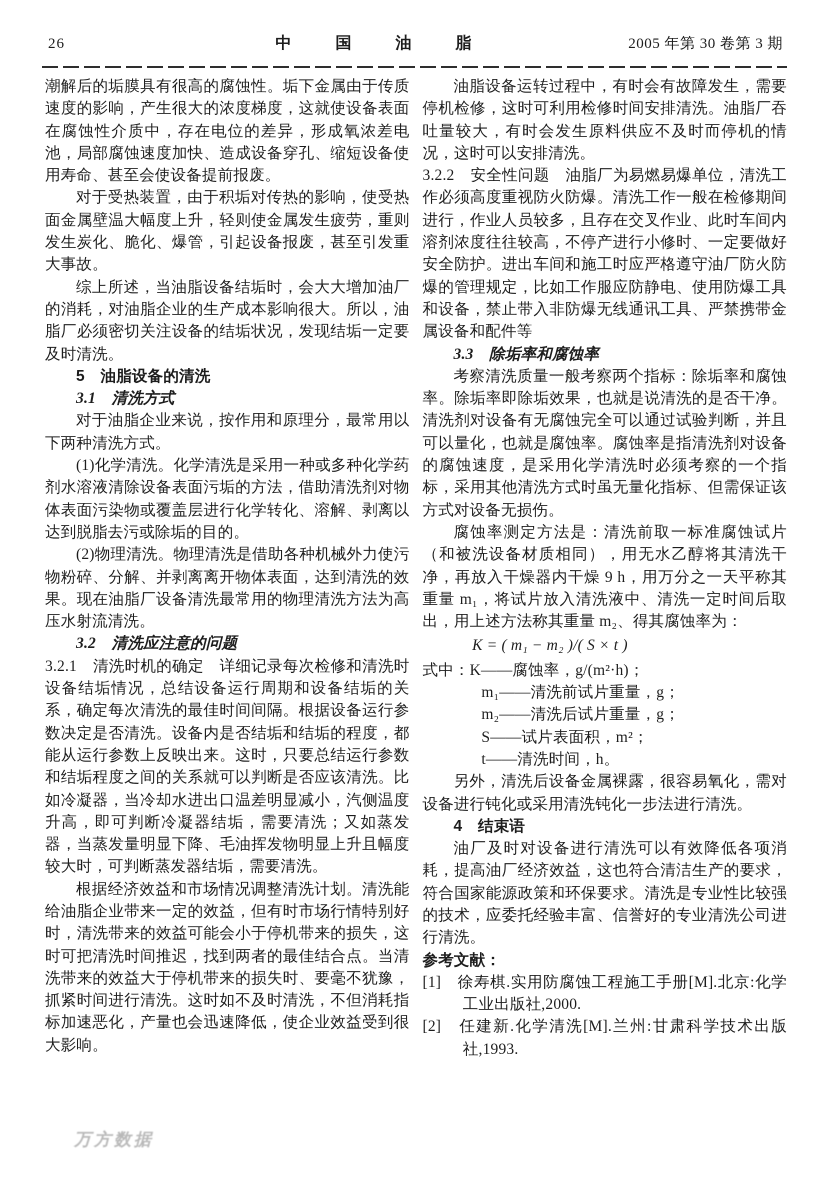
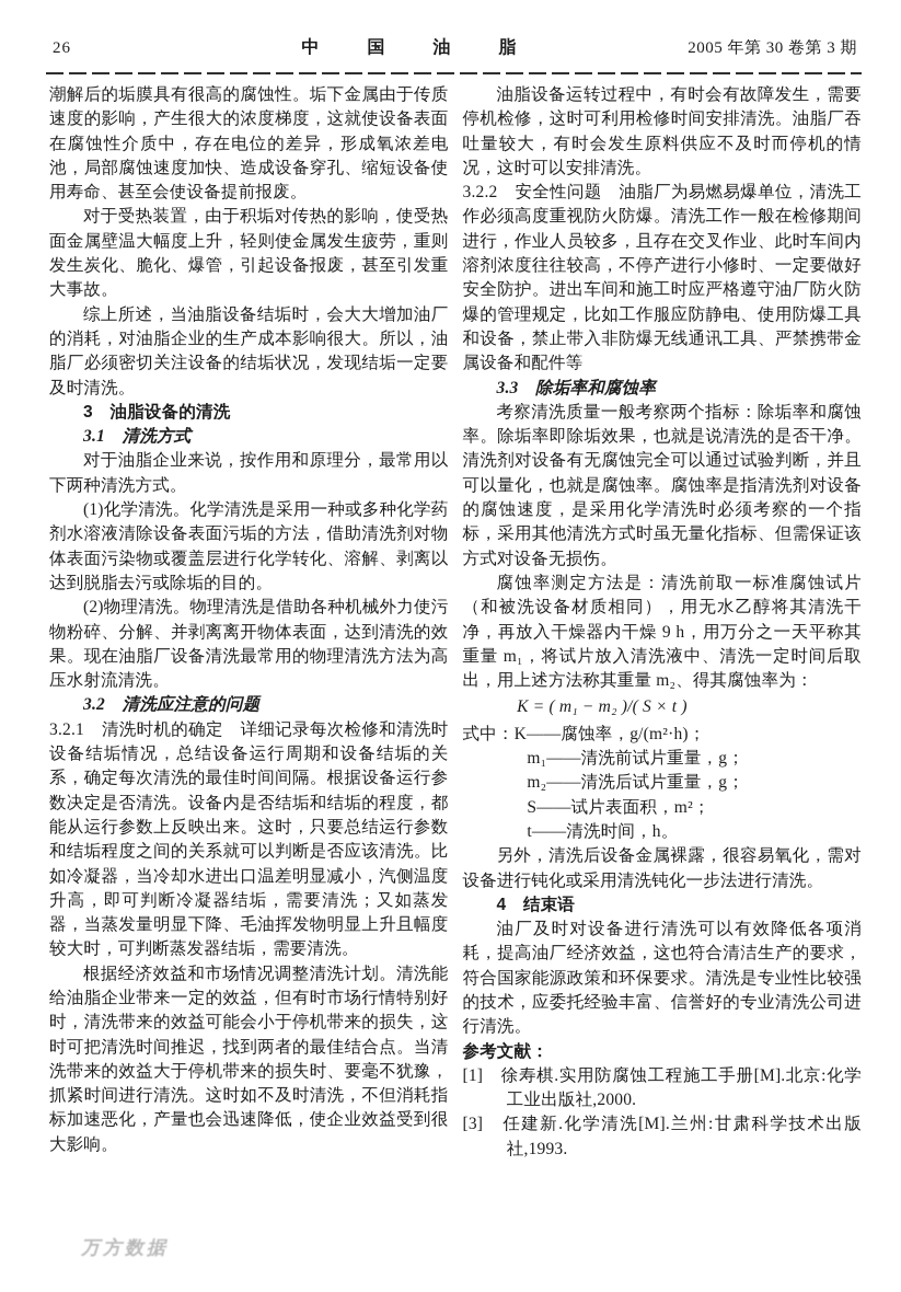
  26
  中 国 油 脂
  2005 年第 30 卷第 3 期
  潮解后的垢膜具有很高的腐蚀性。垢下金属由于传质速度的影响，产生很大的浓度梯度，这就使设备表面在腐蚀性介质中，存在电位的差异，形成氧浓差电池，局部腐蚀速度加快、造成设备穿孔、缩短设备使用寿命、甚至会使设备提前报废。
  对于受热装置，由于积垢对传热的影响，使受热面金属壁温大幅度上升，轻则使金属发生疲劳，重则发生炭化、脆化、爆管，引起设备报废，甚至引发重大事故。
  综上所述，当油脂设备结垢时，会大大增加油厂的消耗，对油脂企业的生产成本影响很大。所以，油脂厂必须密切关注设备的结垢状况，发现结垢一定要及时清洗。
- 5 油脂设备的清洗
+ 3 油脂设备的清洗
  3.1 清洗方式
  对于油脂企业来说，按作用和原理分，最常用以下两种清洗方式。
  (1)化学清洗。化学清洗是采用一种或多种化学药剂水溶液清除设备表面污垢的方法，借助清洗剂对物体表面污染物或覆盖层进行化学转化、溶解、剥离以达到脱脂去污或除垢的目的。
  (2)物理清洗。物理清洗是借助各种机械外力使污物粉碎、分解、并剥离离开物体表面，达到清洗的效果。现在油脂厂设备清洗最常用的物理清洗方法为高压水射流清洗。
  3.2 清洗应注意的问题
  3.2.1 清洗时机的确定 详细记录每次检修和清洗时设备结垢情况，总结设备运行周期和设备结垢的关系，确定每次清洗的最佳时间间隔。根据设备运行参数决定是否清洗。设备内是否结垢和结垢的程度，都能从运行参数上反映出来。这时，只要总结运行参数和结垢程度之间的关系就可以判断是否应该清洗。比如冷凝器，当冷却水进出口温差明显减小，汽侧温度升高，即可判断冷凝器结垢，需要清洗；又如蒸发器，当蒸发量明显下降、毛油挥发物明显上升且幅度较大时，可判断蒸发器结垢，需要清洗。
  根据经济效益和市场情况调整清洗计划。清洗能给油脂企业带来一定的效益，但有时市场行情特别好时，清洗带来的效益可能会小于停机带来的损失，这时可把清洗时间推迟，找到两者的最佳结合点。当清洗带来的效益大于停机带来的损失时、要毫不犹豫，抓紧时间进行清洗。这时如不及时清洗，不但消耗指标加速恶化，产量也会迅速降低，使企业效益受到很大影响。
  油脂设备运转过程中，有时会有故障发生，需要停机检修，这时可利用检修时间安排清洗。油脂厂吞吐量较大，有时会发生原料供应不及时而停机的情况，这时可以安排清洗。
  3.2.2 安全性问题 油脂厂为易燃易爆单位，清洗工作必须高度重视防火防爆。清洗工作一般在检修期间进行，作业人员较多，且存在交叉作业、此时车间内溶剂浓度往往较高，不停产进行小修时、一定要做好安全防护。进出车间和施工时应严格遵守油厂防火防爆的管理规定，比如工作服应防静电、使用防爆工具和设备，禁止带入非防爆无线通讯工具、严禁携带金属设备和配件等
  3.3 除垢率和腐蚀率
  考察清洗质量一般考察两个指标：除垢率和腐蚀率。除垢率即除垢效果，也就是说清洗的是否干净。清洗剂对设备有无腐蚀完全可以通过试验判断，并且可以量化，也就是腐蚀率。腐蚀率是指清洗剂对设备的腐蚀速度，是采用化学清洗时必须考察的一个指标，采用其他清洗方式时虽无量化指标、但需保证该方式对设备无损伤。
  腐蚀率测定方法是：清洗前取一标准腐蚀试片（和被洗设备材质相同），用无水乙醇将其清洗干净，再放入干燥器内干燥 9 h，用万分之一天平称其重量 m₁，将试片放入清洗液中、清洗一定时间后取出，用上述方法称其重量 m₂、得其腐蚀率为：
  K = ( m₁ − m₂ )/( S × t )
  式中：K——腐蚀率，g/(m²·h)；
  m₁——清洗前试片重量，g；
  m₂——清洗后试片重量，g；
  S——试片表面积，m²；
  t——清洗时间，h。
  另外，清洗后设备金属裸露，很容易氧化，需对设备进行钝化或采用清洗钝化一步法进行清洗。
  4 结束语
  油厂及时对设备进行清洗可以有效降低各项消耗，提高油厂经济效益，这也符合清洁生产的要求，符合国家能源政策和环保要求。清洗是专业性比较强的技术，应委托经验丰富、信誉好的专业清洗公司进行清洗。
  参考文献：
  [1] 徐寿棋.实用防腐蚀工程施工手册[M].北京:化学工业出版社,2000.
- [2] 任建新.化学清洗[M].兰州:甘肃科学技术出版社,1993.
+ [3] 任建新.化学清洗[M].兰州:甘肃科学技术出版社,1993.
  万方数据
